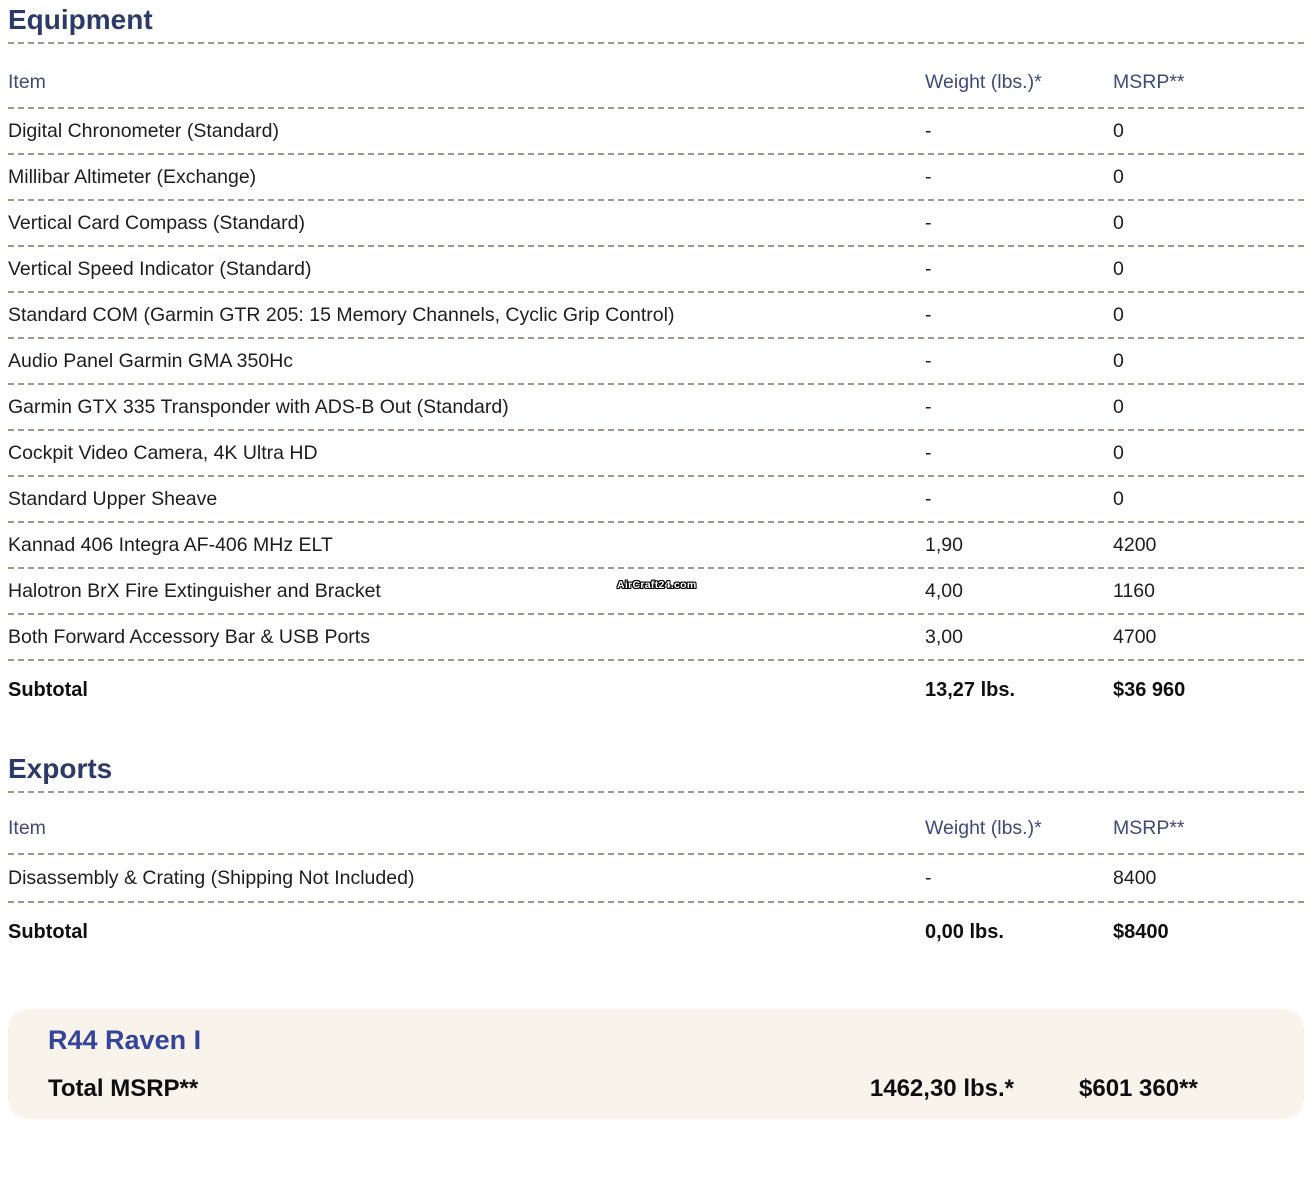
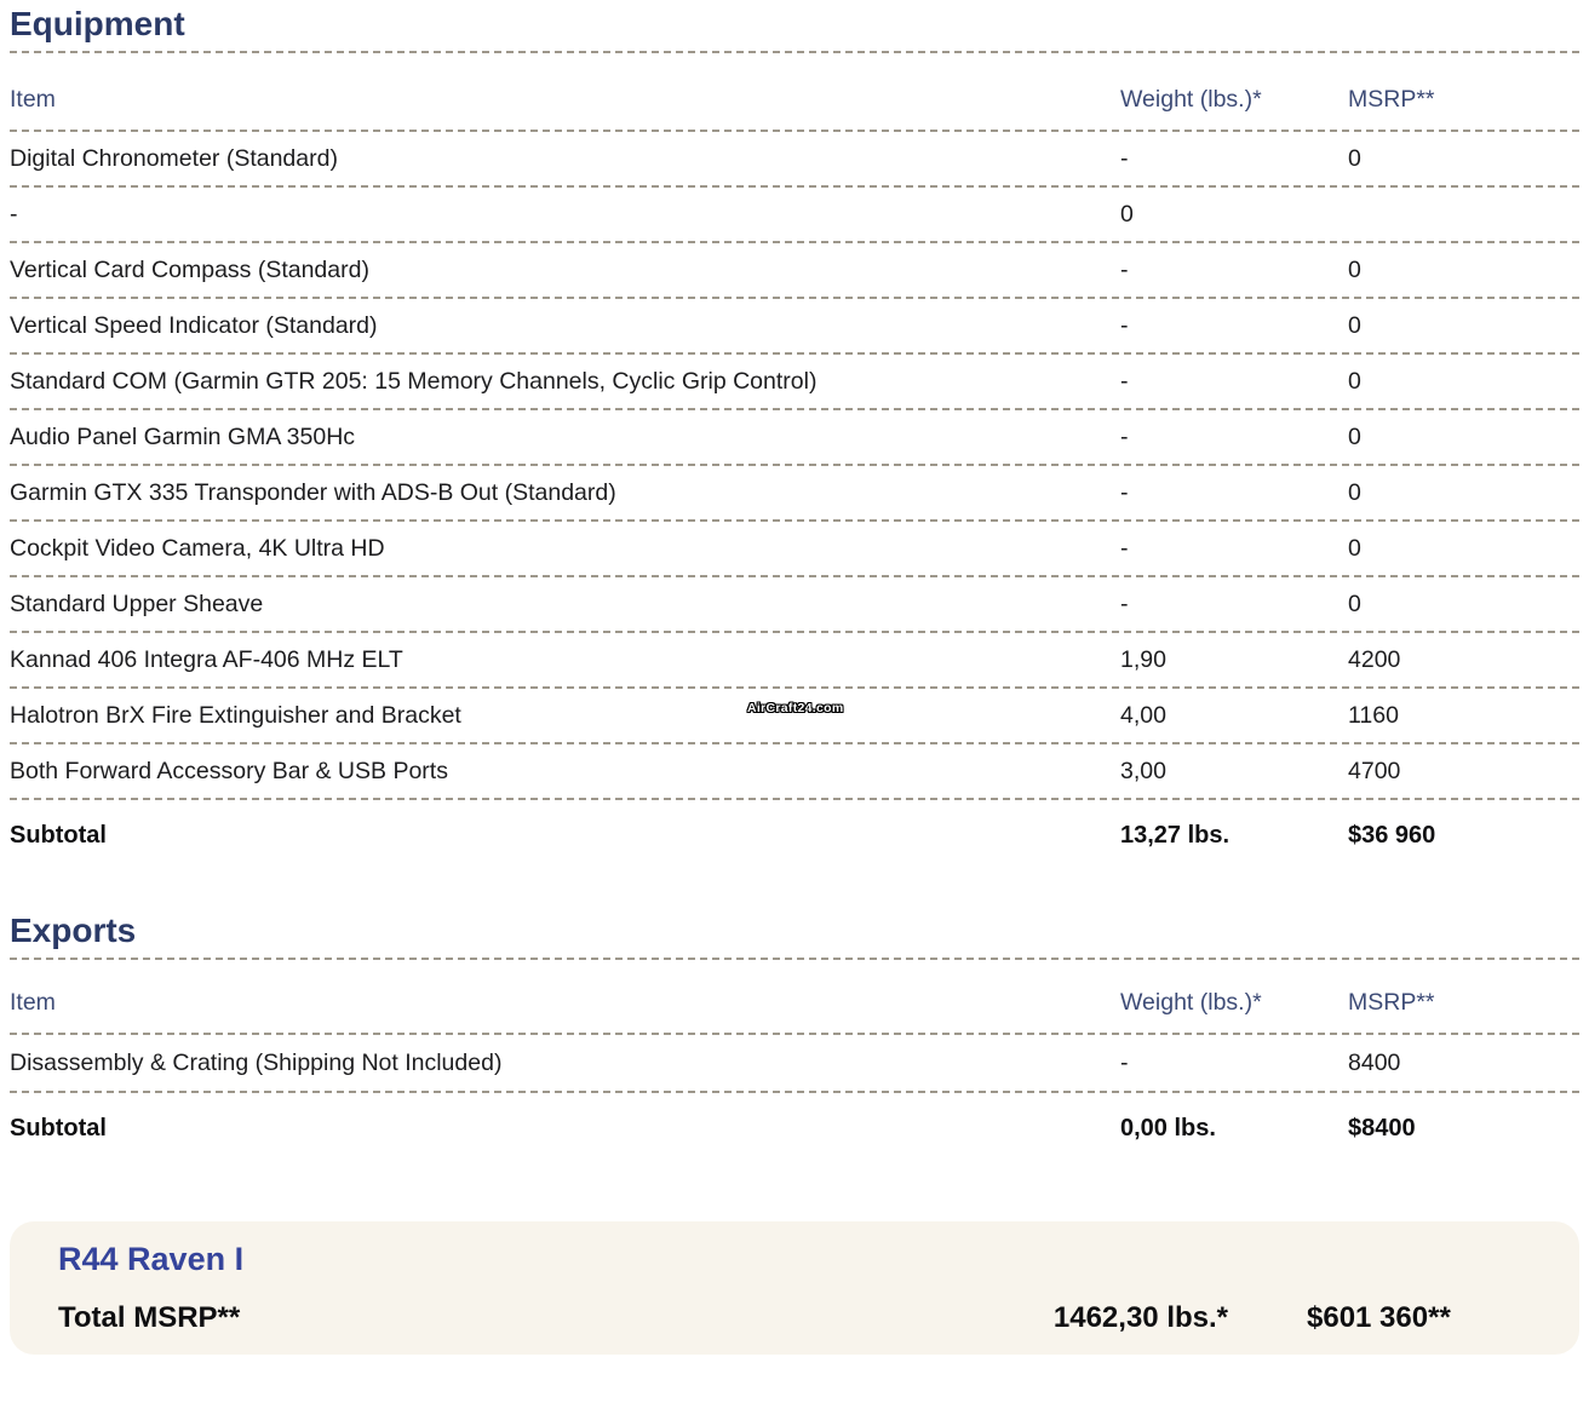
  Equipment
  Item
  Weight (lbs.)*
  MSRP**
  Digital Chronometer (Standard)
  -
  0
- Millibar Altimeter (Exchange)
  -
  0
  Vertical Card Compass (Standard)
  -
  0
  Vertical Speed Indicator (Standard)
  -
  0
  Standard COM (Garmin GTR 205: 15 Memory Channels, Cyclic Grip Control)
  -
  0
  Audio Panel Garmin GMA 350Hc
  -
  0
  Garmin GTX 335 Transponder with ADS-B Out (Standard)
  -
  0
  Cockpit Video Camera, 4K Ultra HD
  -
  0
  Standard Upper Sheave
  -
  0
  Kannad 406 Integra AF-406 MHz ELT
  1,90
  4200
  Halotron BrX Fire Extinguisher and Bracket
  4,00
  1160
  Both Forward Accessory Bar & USB Ports
  3,00
  4700
  Subtotal
  13,27 lbs.
  $36 960
  Exports
  Item
  Weight (lbs.)*
  MSRP**
  Disassembly & Crating (Shipping Not Included)
  -
  8400
  Subtotal
  0,00 lbs.
  $8400
  R44 Raven I
  Total MSRP**
  1462,30 lbs.*
  $601 360**
  AirCraft24.com
